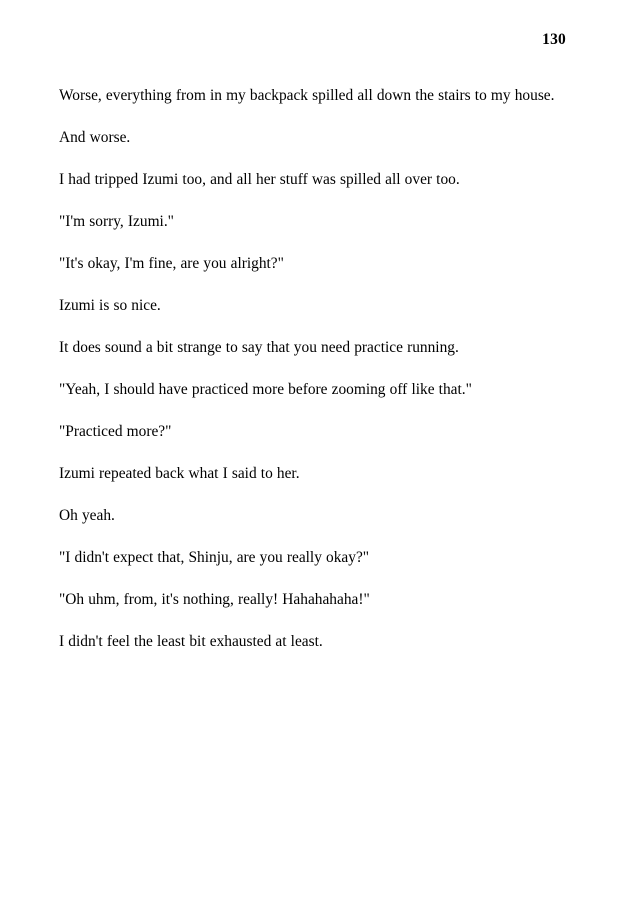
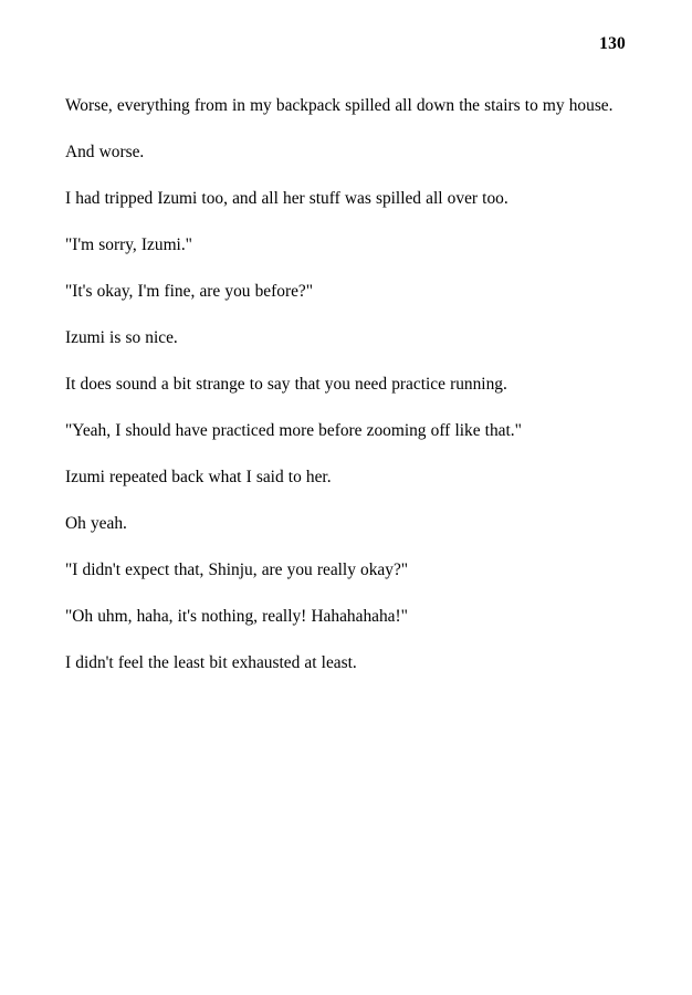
  130
  Worse, everything from in my backpack spilled all down the stairs to my house.
  And worse.
  I had tripped Izumi too, and all her stuff was spilled all over too.
  "I'm sorry, Izumi."
- "It's okay, I'm fine, are you alright?"
+ "It's okay, I'm fine, are you before?"
  Izumi is so nice.
  It does sound a bit strange to say that you need practice running.
  "Yeah, I should have practiced more before zooming off like that."
- "Practiced more?"
  Izumi repeated back what I said to her.
  Oh yeah.
  "I didn't expect that, Shinju, are you really okay?"
- "Oh uhm, from, it's nothing, really! Hahahahaha!"
+ "Oh uhm, haha, it's nothing, really! Hahahahaha!"
  I didn't feel the least bit exhausted at least.
